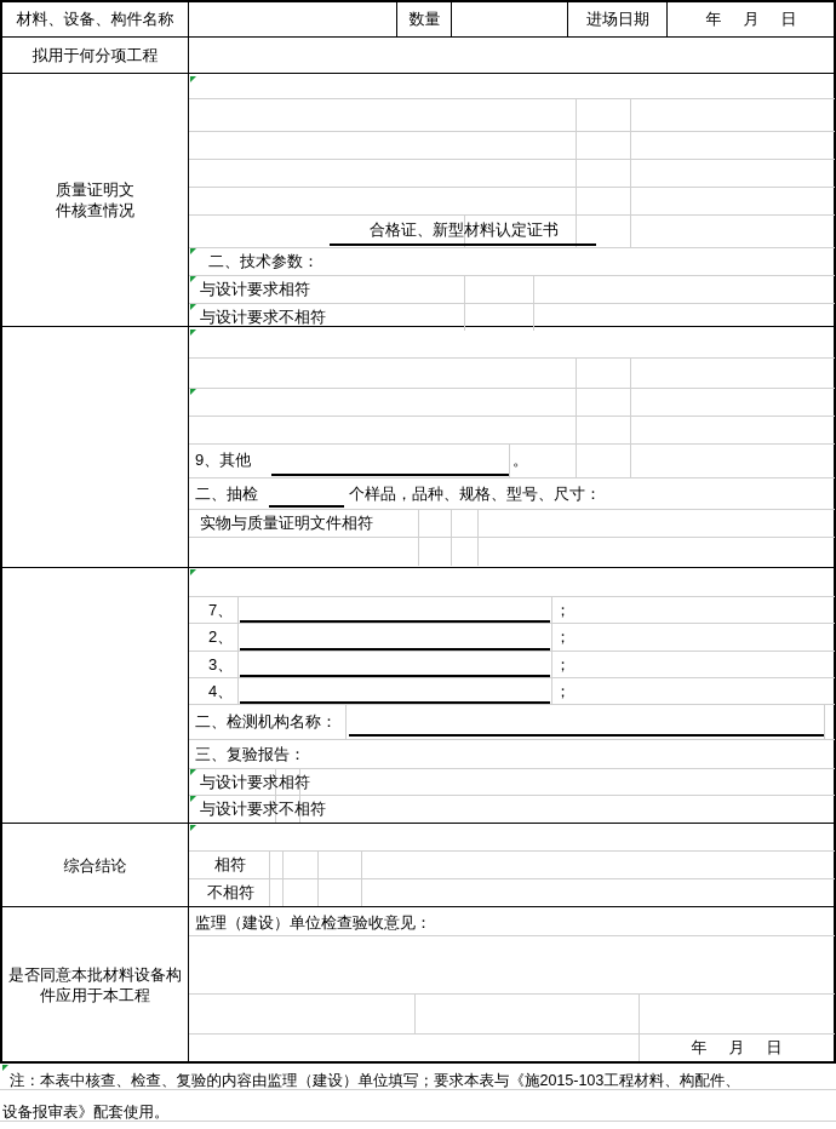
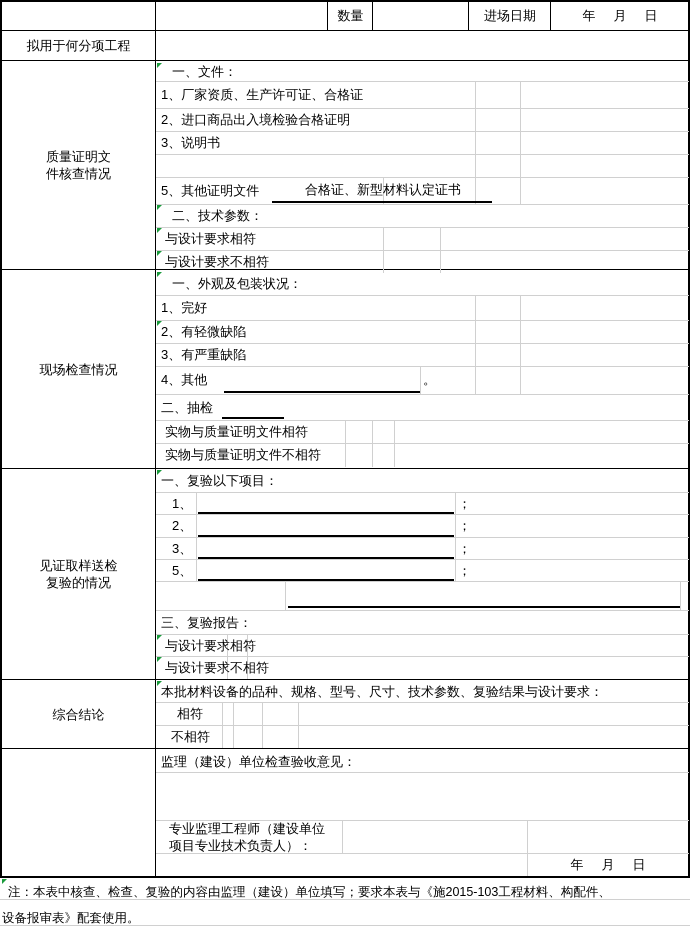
- 材料、设备、构件名称
  数量
  进场日期
  年
  月
  日
  拟用于何分项工程
  质量证明文
  件核查情况
+ 一、文件：
+ 1、厂家资质、生产许可证、合格证
+ 2、进口商品出入境检验合格证明
+ 3、说明书
+ 5、其他证明文件
  合格证、新型材料认定证书
  二、技术参数：
  与设计要求相符
  与设计要求不相符
+ 现场检查情况
+ 一、外观及包装状况：
+ 1、完好
+ 2、有轻微缺陷
+ 3、有严重缺陷
- 9、其他
+ 4、其他
  。
  二、抽检
- 个样品，品种、规格、型号、尺寸：
  实物与质量证明文件相符
+ 实物与质量证明文件不相符
+ 见证取样送检
+ 复验的情况
+ 一、复验以下项目：
- 7、
+ 1、
  ；
  2、
  ；
  3、
  ；
- 4、
+ 5、
  ；
- 二、检测机构名称：
  三、复验报告：
  与设计要求相符
  与设计要求不相符
  综合结论
+ 本批材料设备的品种、规格、型号、尺寸、技术参数、复验结果与设计要求：
  相符
  不相符
- 是否同意本批材料设备构
- 件应用于本工程
  监理（建设）单位检查验收意见：
+ 专业监理工程师（建设单位
+ 项目专业技术负责人）：
  年
  月
  日
  注：本表中核查、检查、复验的内容由监理（建设）单位填写；要求本表与《施2015-103工程材料、构配件、
  设备报审表》配套使用。
